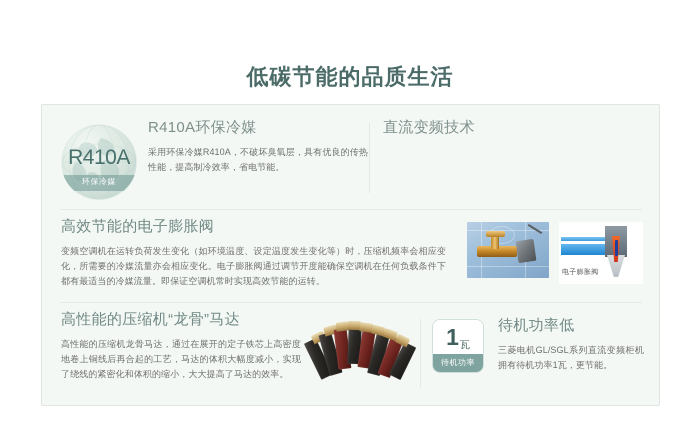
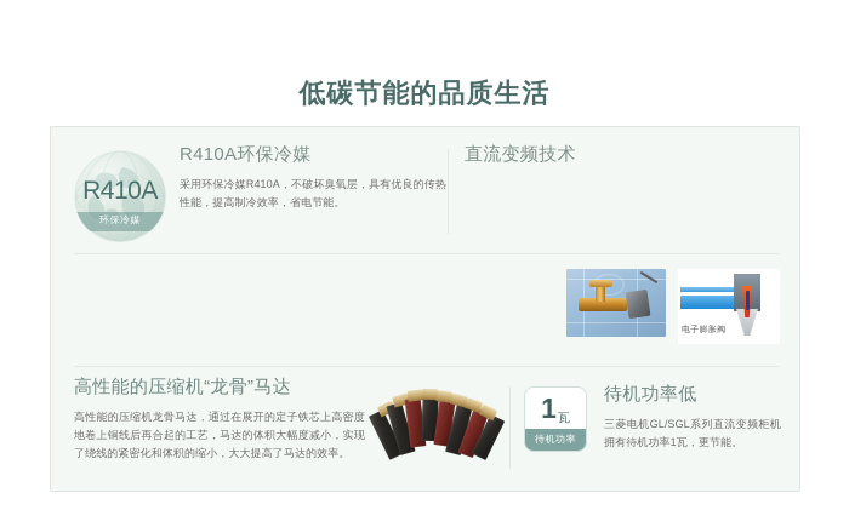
  低碳节能的品质生活
  R410A
  环保冷媒
  R410A环保冷媒
  采用环保冷媒R410A，不破坏臭氧层，具有优良的传热性能，提高制冷效率，省电节能。
  直流变频技术
- 高效节能的电子膨胀阀
- 变频空调机在运转负荷发生变化（如环境温度、设定温度发生变化等）时，压缩机频率会相应变化，所需要的冷媒流量亦会相应变化。电子膨胀阀通过调节开度能确保空调机在任何负载条件下都有最适当的冷媒流量。即保证空调机常时实现高效节能的运转。
  高性能的压缩机“龙骨”马达
  高性能的压缩机龙骨马达，通过在展开的定子铁芯上高密度地卷上铜线后再合起的工艺，马达的体积大幅度减小，实现了绕线的紧密化和体积的缩小，大大提高了马达的效率。
  1
  瓦
  待机功率
  待机功率低
  三菱电机GL/SGL系列直流变频柜机拥有待机功率1瓦，更节能。
